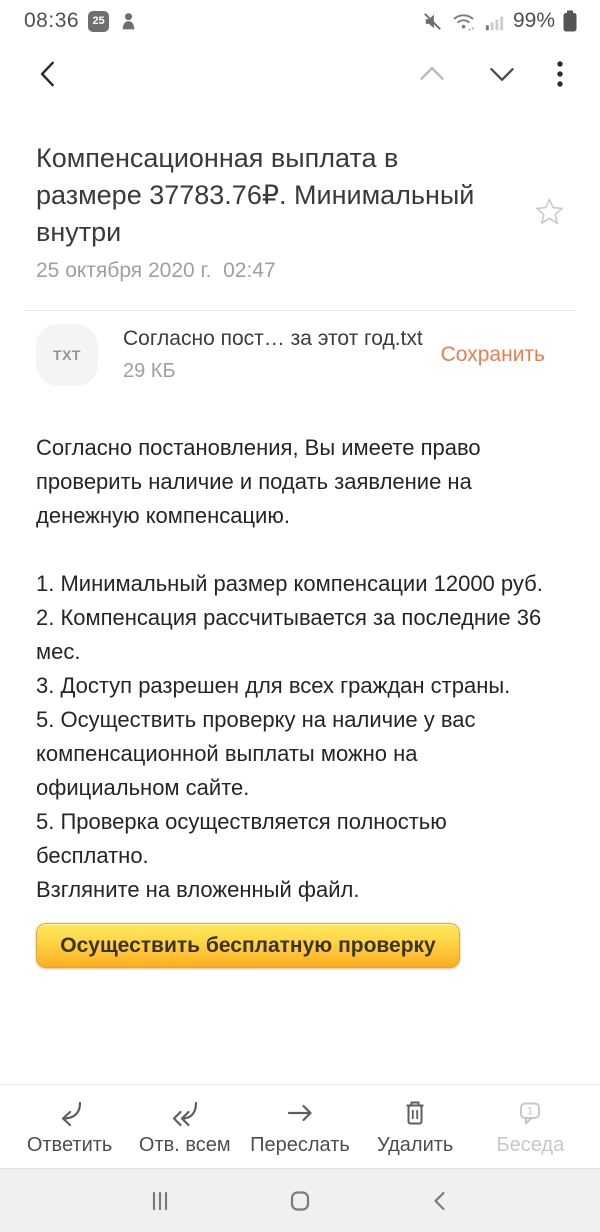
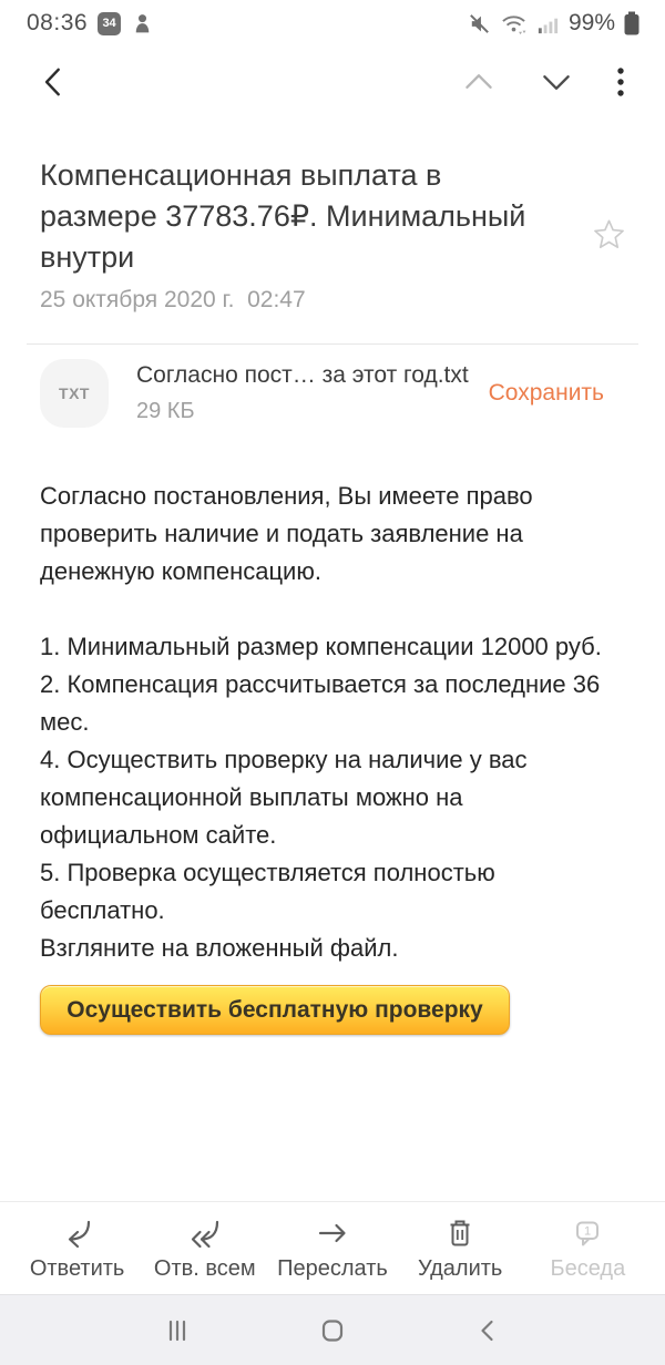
  08:36
- 25
+ 34
  99%
  Компенсационная выплата в размере 37783.76₽. Минимальный внутри
  25 октября 2020 г. 02:47
  TXT
  Согласно пост… за этот год.txt
  29 КБ
  Сохранить
  Согласно постановления, Вы имеете право проверить наличие и подать заявление на денежную компенсацию.
  1. Минимальный размер компенсации 12000 руб.
  2. Компенсация рассчитывается за последние 36 мес.
- 3. Доступ разрешен для всех граждан страны.
- 5. Осуществить проверку на наличие у вас компенсационной выплаты можно на официальном сайте.
+ 4. Осуществить проверку на наличие у вас компенсационной выплаты можно на официальном сайте.
  5. Проверка осуществляется полностью бесплатно.
  Взгляните на вложенный файл.
  Осуществить бесплатную проверку
  Ответить
  Отв. всем
  Переслать
  Удалить
  1
  Беседа
